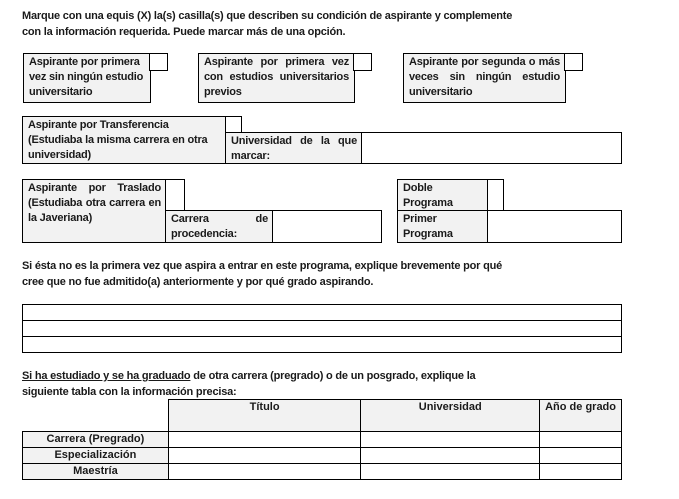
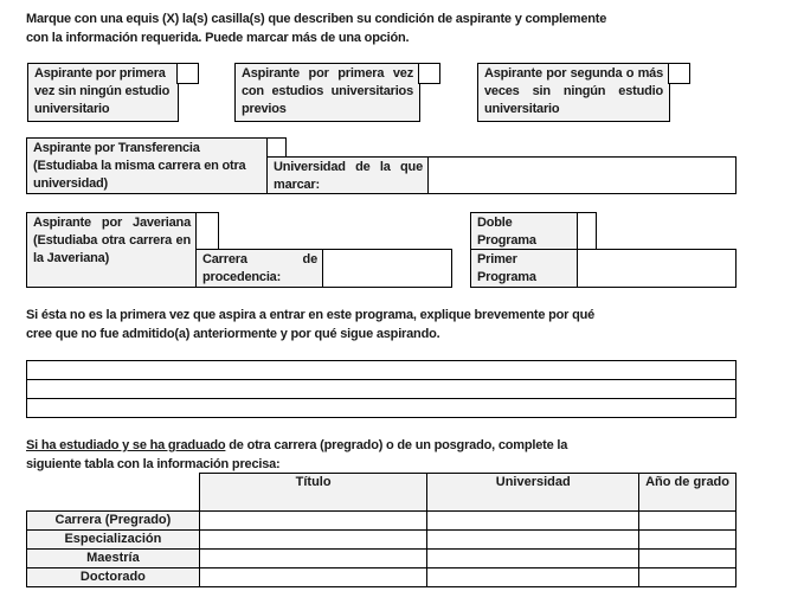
  Marque con una equis (X) la(s) casilla(s) que describen su condición de aspirante y complemente
  con la información requerida. Puede marcar más de una opción.
  Aspirante por primera vez sin ningún estudio universitario
  Aspirante por primera vez con estudios universitarios previos
  Aspirante por segunda o más veces sin ningún estudio universitario
  Aspirante por Transferencia (Estudiaba la misma carrera en otra universidad)
  Universidad de la que marcar:
- Aspirante por Traslado (Estudiaba otra carrera en la Javeriana)
+ Aspirante por Javeriana (Estudiaba otra carrera en la Javeriana)
  Carrera de procedencia:
  Doble Programa
  Primer Programa
  Si ésta no es la primera vez que aspira a entrar en este programa, explique brevemente por qué
- cree que no fue admitido(a) anteriormente y por qué grado aspirando.
+ cree que no fue admitido(a) anteriormente y por qué sigue aspirando.
- Si ha estudiado y se ha graduado de otra carrera (pregrado) o de un posgrado, explique la
+ Si ha estudiado y se ha graduado de otra carrera (pregrado) o de un posgrado, complete la
  siguiente tabla con la información precisa:
  	Título	Universidad	Año de grado
  Carrera (Pregrado)
  Especialización
  Maestría
+ Doctorado
